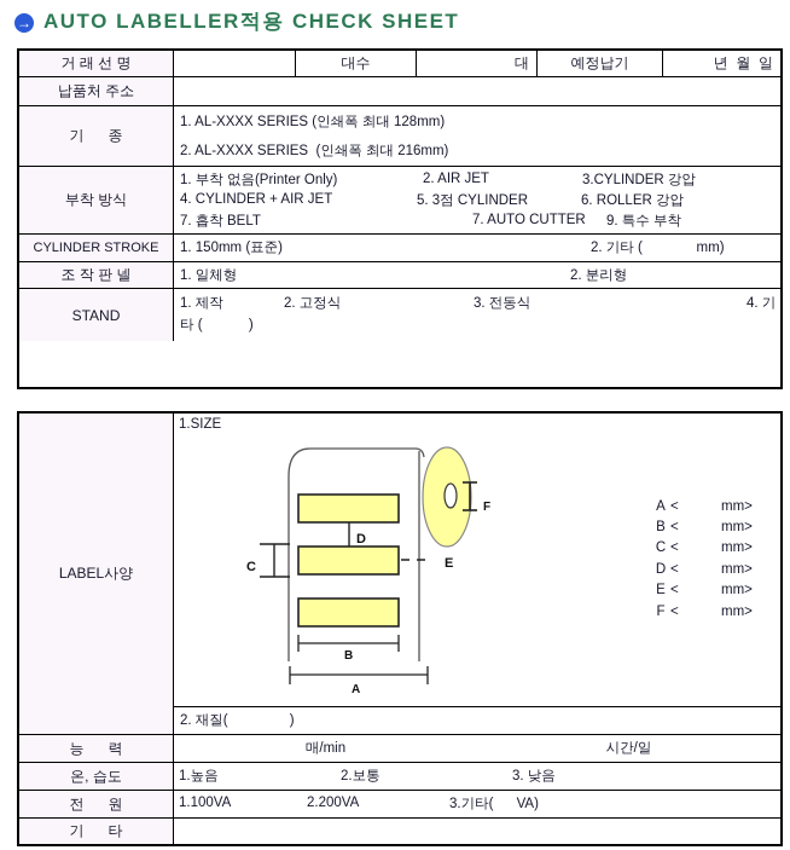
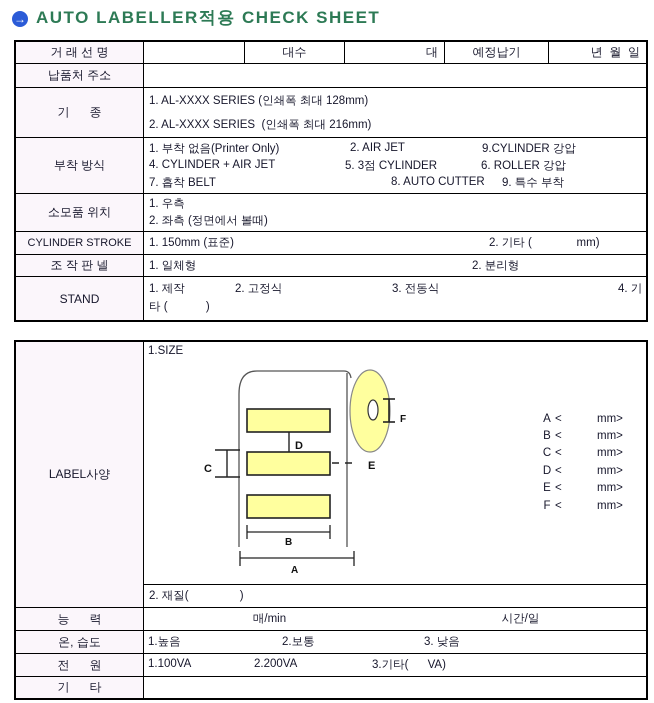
  →
  AUTO LABELLER적용 CHECK SHEET
  거 래 선 명
  대수
  대
  예정납기
  년 월 일
  납품처 주소
  기 종
  1. AL-XXXX SERIES (인쇄폭 최대 128mm)
  2. AL-XXXX SERIES (인쇄폭 최대 216mm)
  부착 방식
  1. 부착 없음(Printer Only)
  2. AIR JET
- 3.CYLINDER 강압
+ 9.CYLINDER 강압
  4. CYLINDER + AIR JET
  5. 3점 CYLINDER
  6. ROLLER 강압
  7. 흡착 BELT
- 7. AUTO CUTTER
+ 8. AUTO CUTTER
  9. 특수 부착
+ 소모품 위치
+ 1. 우측
+ 2. 좌측 (정면에서 볼때)
  CYLINDER STROKE
  1. 150mm (표준)
  2. 기타 ( mm)
  조 작 판 넬
  1. 일체형
  2. 분리형
  STAND
  1. 제작
  2. 고정식
  3. 전동식
  4. 기
  타 ( )
  LABEL사양
  1.SIZE
  D
  C
  E
  F
  B
  A
  A
  <
  mm>
  B
  <
  mm>
  C
  <
  mm>
  D
  <
  mm>
  E
  <
  mm>
  F
  <
  mm>
  2. 재질( )
  능 력
  매/min
  시간/일
  온, 습도
  1.높음
  2.보통
  3. 낮음
  전 원
  1.100VA
  2.200VA
  3.기타( VA)
  기 타
